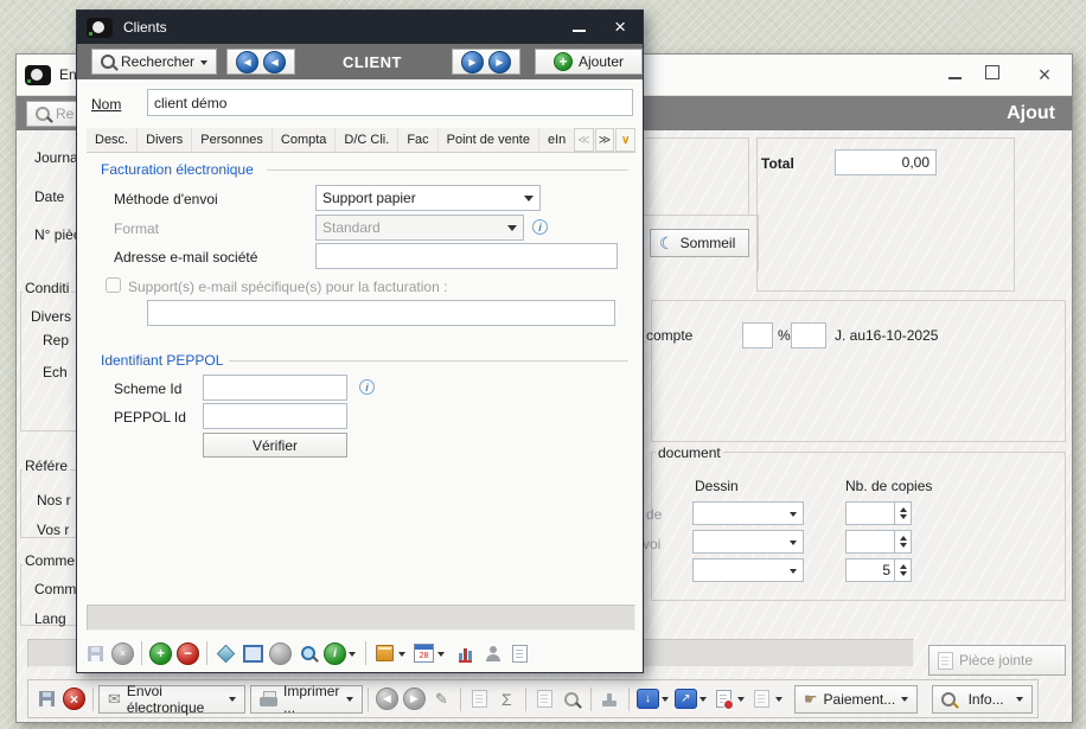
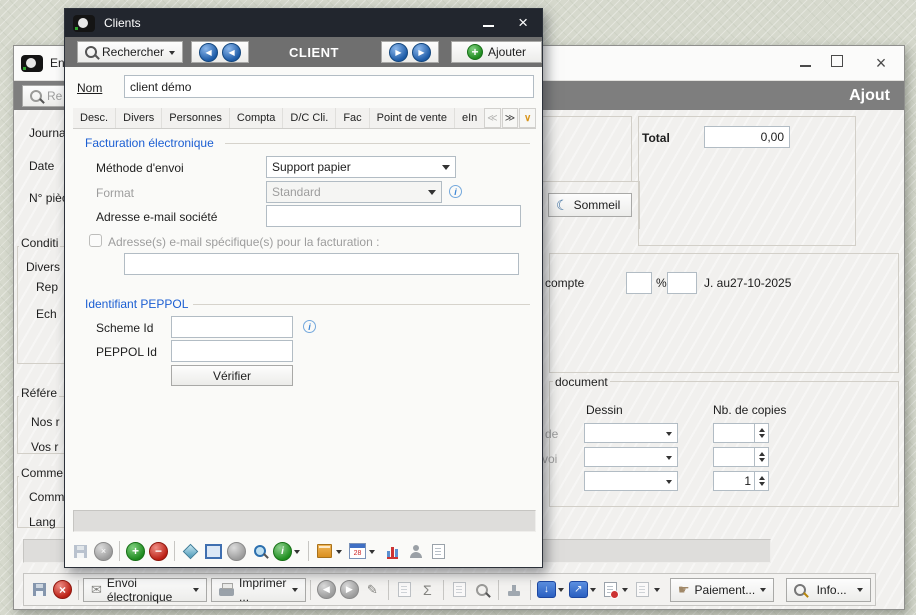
  ×
  Re
  Ajout
  Journa
  Date
  N° piè
  Conditi
  Divers
  Rep
  Ech
  Référe
  Nos r
  Vos r
  Comme
  Comm
  Lang
  Total
  0,00
  ☾
  Sommeil
  compte
  %
  J. au
- 16-10-2025
+ 27-10-2025
  document
  Dessin
  Nb. de copies
  de
  voi
- 5
+ 1
- Pièce jointe
  ×
  ✉
  Envoi électronique
  Imprimer ...
  ◀
  ▶
  ✎
  Σ
  ↓
  ↗
  ☛
  Paiement...
  Info...
  Clients
  ×
  Rechercher
  ◀
  ◀
  CLIENT
  ▶
  ▶
  +
  Ajouter
  Nom
  client démo
  Desc.
  Divers
  Personnes
  Compta
  D/C Cli.
  Fac
  Point de vente
  eIn
  ≪
  ≫
  ∨
  Facturation électronique
  Méthode d'envoi
  Support papier
  Format
  Standard
  i
  Adresse e-mail société
- Support(s) e-mail spécifique(s) pour la facturation :
+ Adresse(s) e-mail spécifique(s) pour la facturation :
  Identifiant PEPPOL
  Scheme Id
  i
  PEPPOL Id
  Vérifier
  ×
  +
  −
  i
